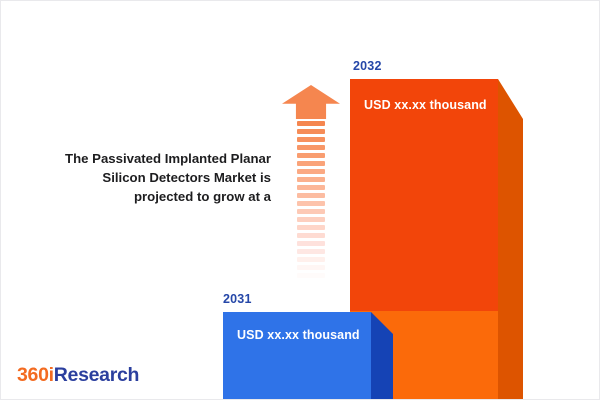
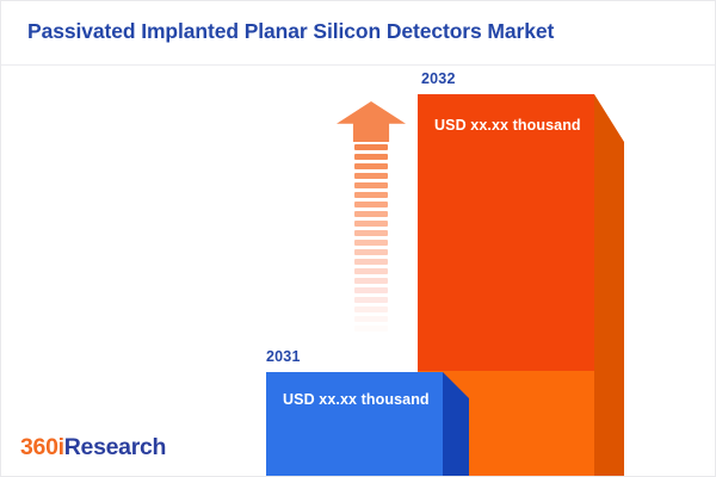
+ Passivated Implanted Planar Silicon Detectors Market
  2032
  USD xx.xx thousand
- The Passivated Implanted Planar
- Silicon Detectors Market is
- projected to grow at a
  2031
  USD xx.xx thousand
  360iResearch
